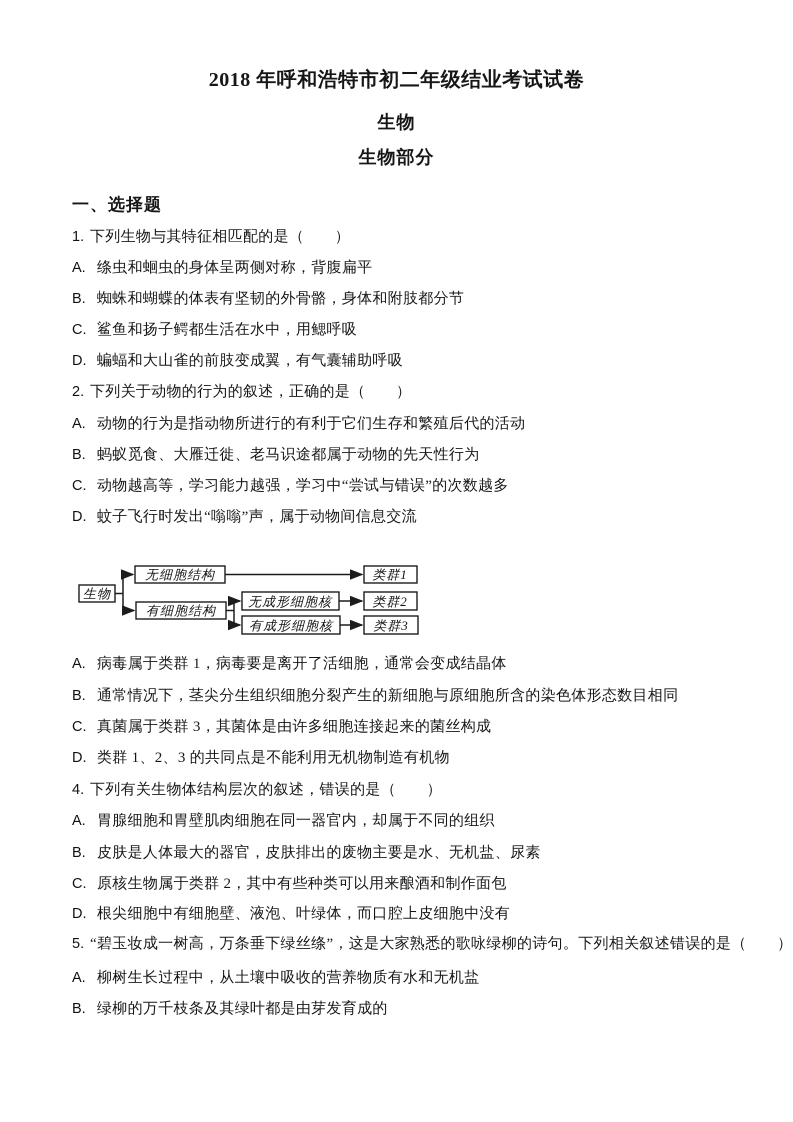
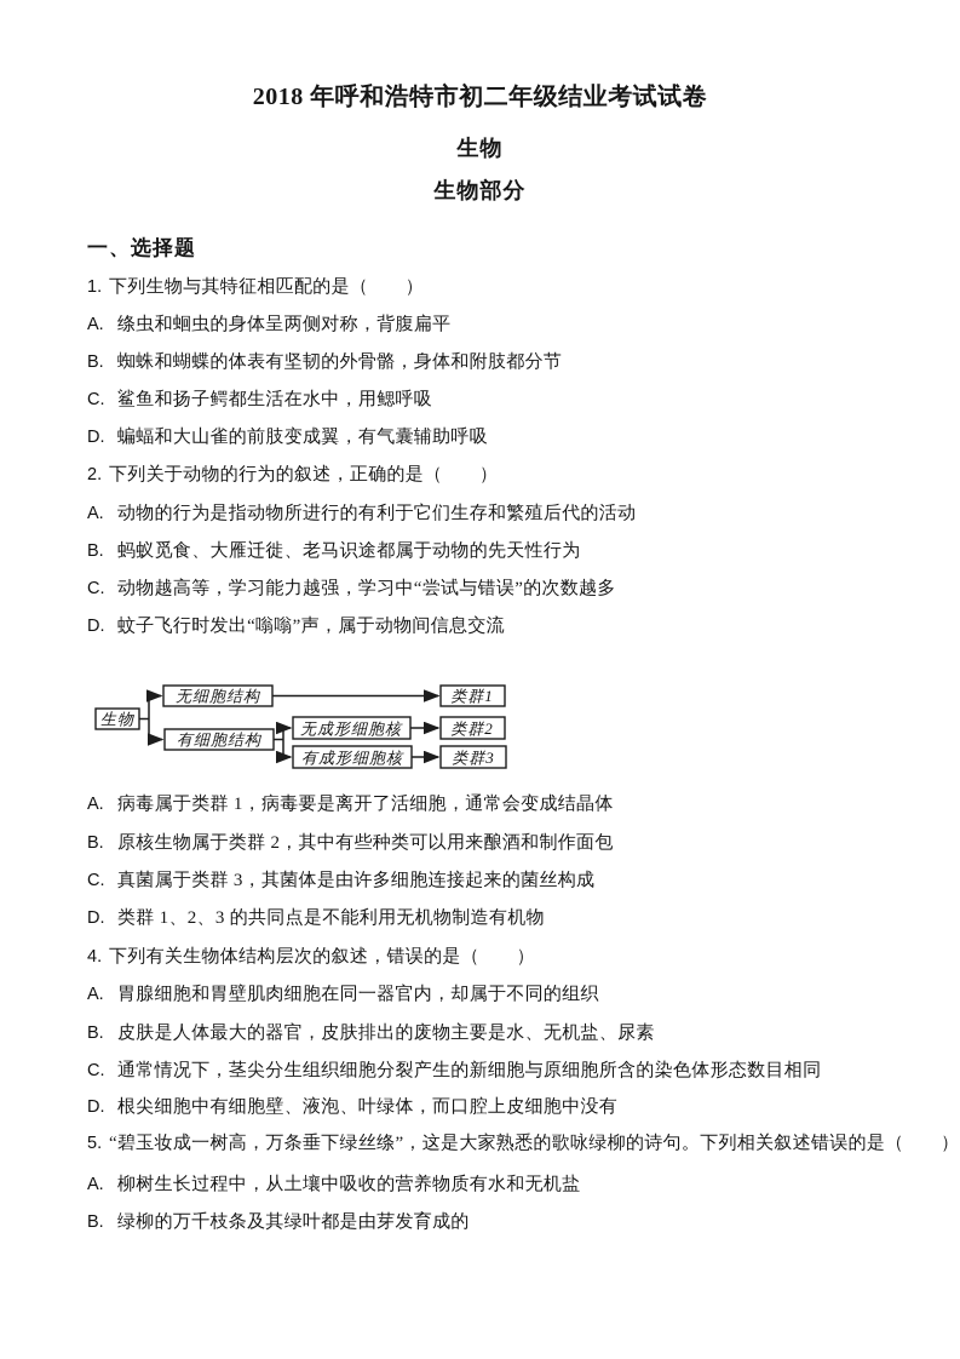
  2018 年呼和浩特市初二年级结业考试试卷
  生物
  生物部分
  一、选择题
  1.
  下列生物与其特征相匹配的是（ ）
  A.
  绦虫和蛔虫的身体呈两侧对称，背腹扁平
  B.
  蜘蛛和蝴蝶的体表有坚韧的外骨骼，身体和附肢都分节
  C.
  鲨鱼和扬子鳄都生活在水中，用鳃呼吸
  D.
  蝙蝠和大山雀的前肢变成翼，有气囊辅助呼吸
  2.
  下列关于动物的行为的叙述，正确的是（ ）
  A.
  动物的行为是指动物所进行的有利于它们生存和繁殖后代的活动
  B.
  蚂蚁觅食、大雁迁徙、老马识途都属于动物的先天性行为
  C.
  动物越高等，学习能力越强，学习中“尝试与错误”的次数越多
  D.
  蚊子飞行时发出“嗡嗡”声，属于动物间信息交流
  生物
  无细胞结构
  有细胞结构
  无成形细胞核
  有成形细胞核
  类群1
  类群2
  类群3
  A.
  病毒属于类群 1，病毒要是离开了活细胞，通常会变成结晶体
  B.
- 通常情况下，茎尖分生组织细胞分裂产生的新细胞与原细胞所含的染色体形态数目相同
+ 原核生物属于类群 2，其中有些种类可以用来酿酒和制作面包
  C.
  真菌属于类群 3，其菌体是由许多细胞连接起来的菌丝构成
  D.
  类群 1、2、3 的共同点是不能利用无机物制造有机物
  4.
  下列有关生物体结构层次的叙述，错误的是（ ）
  A.
  胃腺细胞和胃壁肌肉细胞在同一器官内，却属于不同的组织
  B.
  皮肤是人体最大的器官，皮肤排出的废物主要是水、无机盐、尿素
  C.
- 原核生物属于类群 2，其中有些种类可以用来酿酒和制作面包
+ 通常情况下，茎尖分生组织细胞分裂产生的新细胞与原细胞所含的染色体形态数目相同
  D.
  根尖细胞中有细胞壁、液泡、叶绿体，而口腔上皮细胞中没有
  5.
  “碧玉妆成一树高，万条垂下绿丝绦”，这是大家熟悉的歌咏绿柳的诗句。下列相关叙述错误的是（ ）
  A.
  柳树生长过程中，从土壤中吸收的营养物质有水和无机盐
  B.
  绿柳的万千枝条及其绿叶都是由芽发育成的
